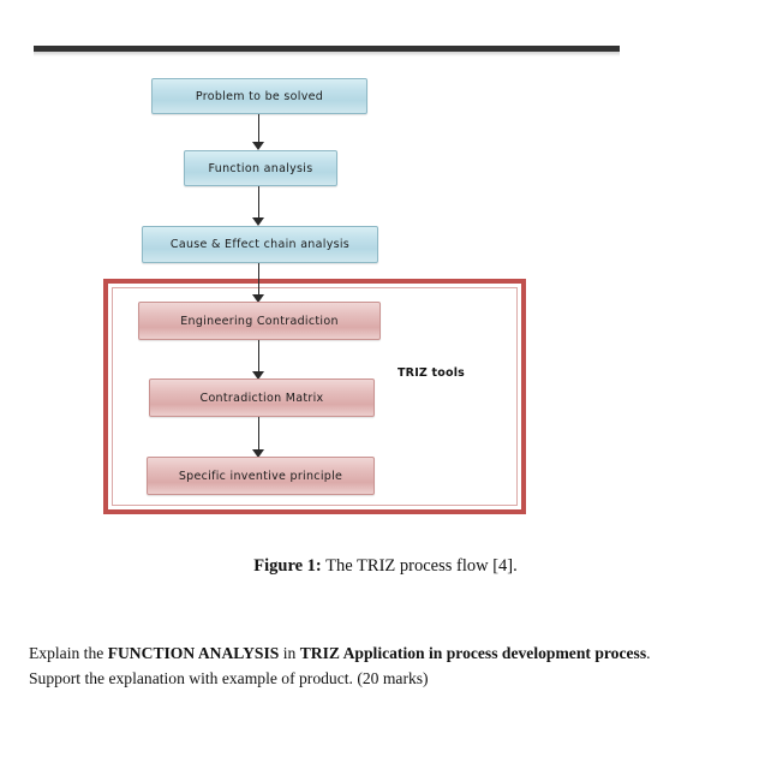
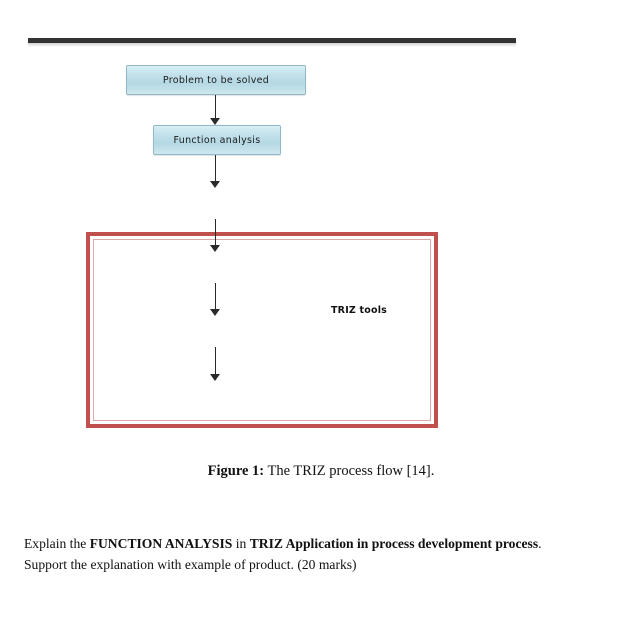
  Problem to be solved
  Function analysis
- Cause & Effect chain analysis
- Engineering Contradiction
- Contradiction Matrix
- Specific inventive principle
  TRIZ tools
- Figure 1: The TRIZ process flow [4].
+ Figure 1: The TRIZ process flow [14].
  Explain the FUNCTION ANALYSIS in TRIZ Application in process development process.
  Support the explanation with example of product. (20 marks)
